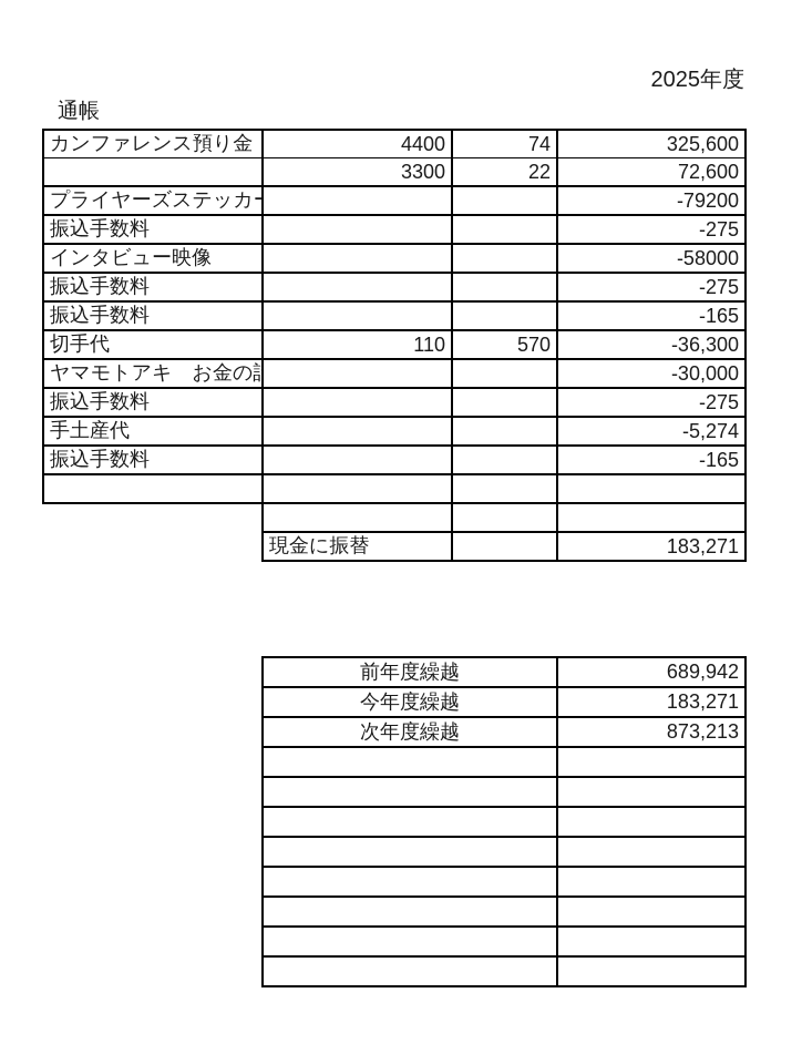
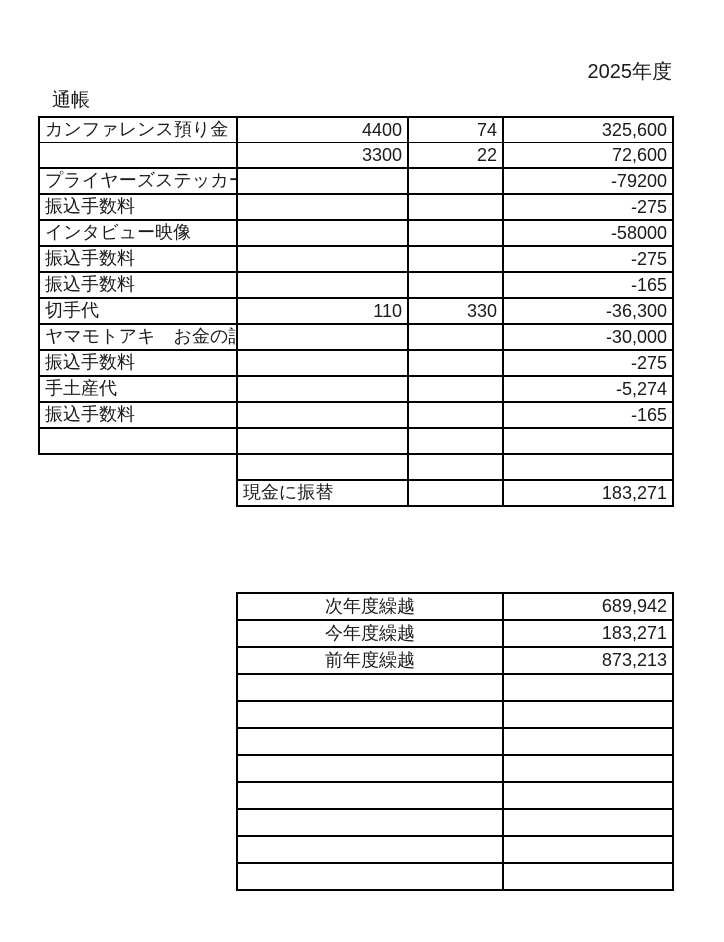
  2025年度
  通帳
  カンファレンス預り金	4400	74	325,600
  	3300	22	72,600
  プライヤーズステッカ			-79200
  振込手数料			-275
  インタビュー映像			-58000
  振込手数料			-275
  振込手数料			-165
- 切手代	110	570	-36,300
+ 切手代	110	330	-36,300
  ヤマモトアキ お金の			-30,000
  振込手数料			-275
  手土産代			-5,274
  振込手数料			-165
  	現金に振替		183,271
- 前年度繰越	689,942
+ 次年度繰越	689,942
  今年度繰越	183,271
- 次年度繰越	873,213
+ 前年度繰越	873,213
